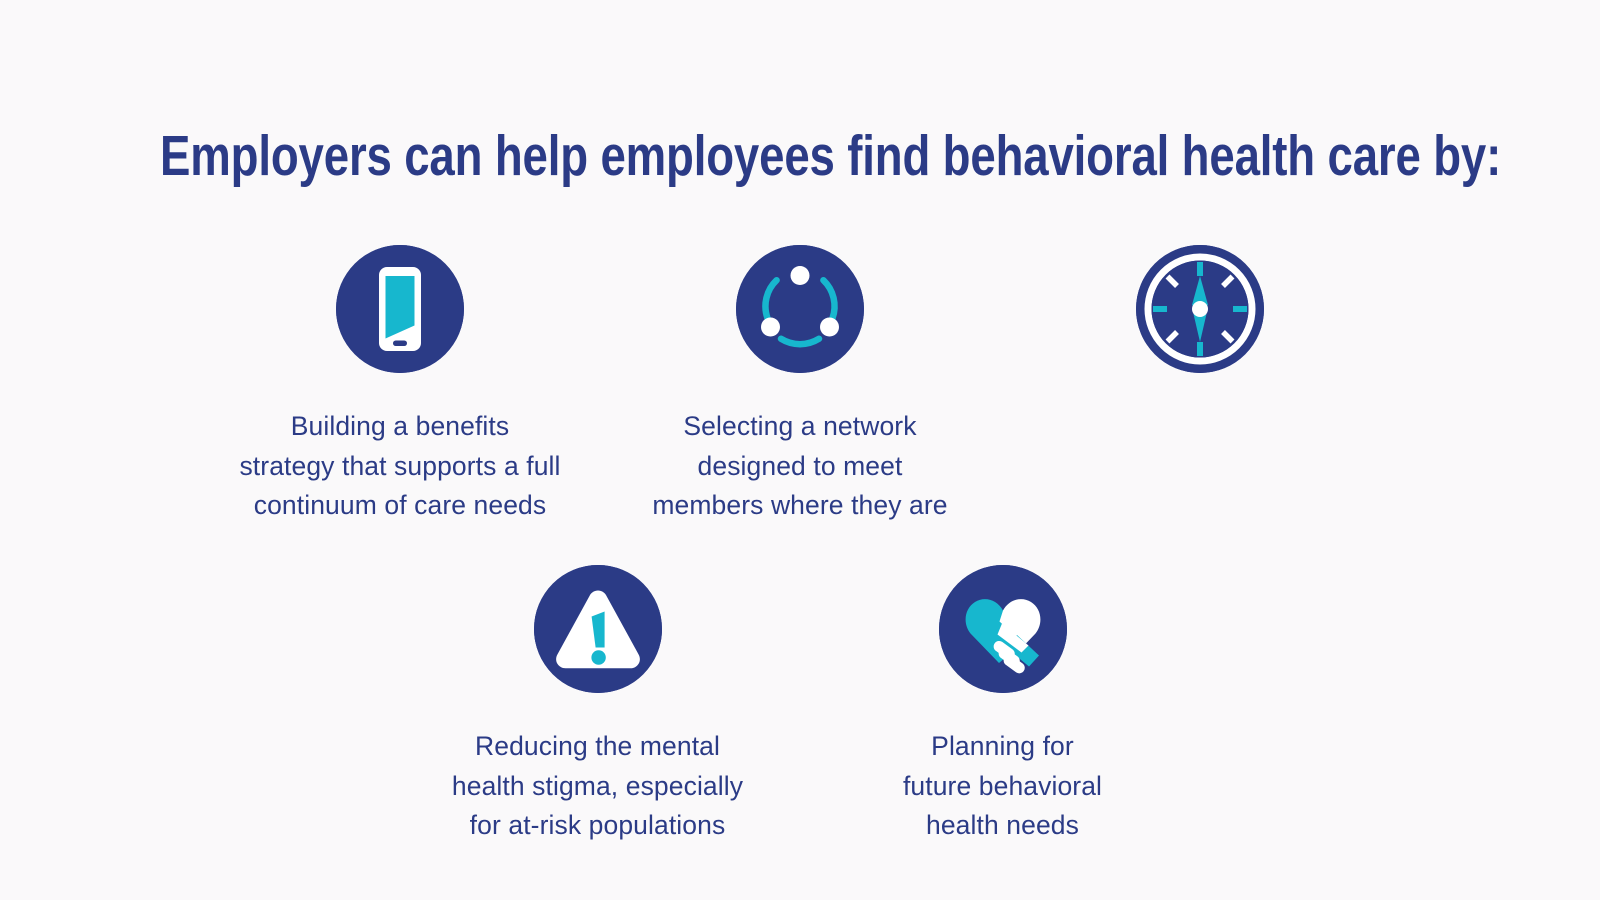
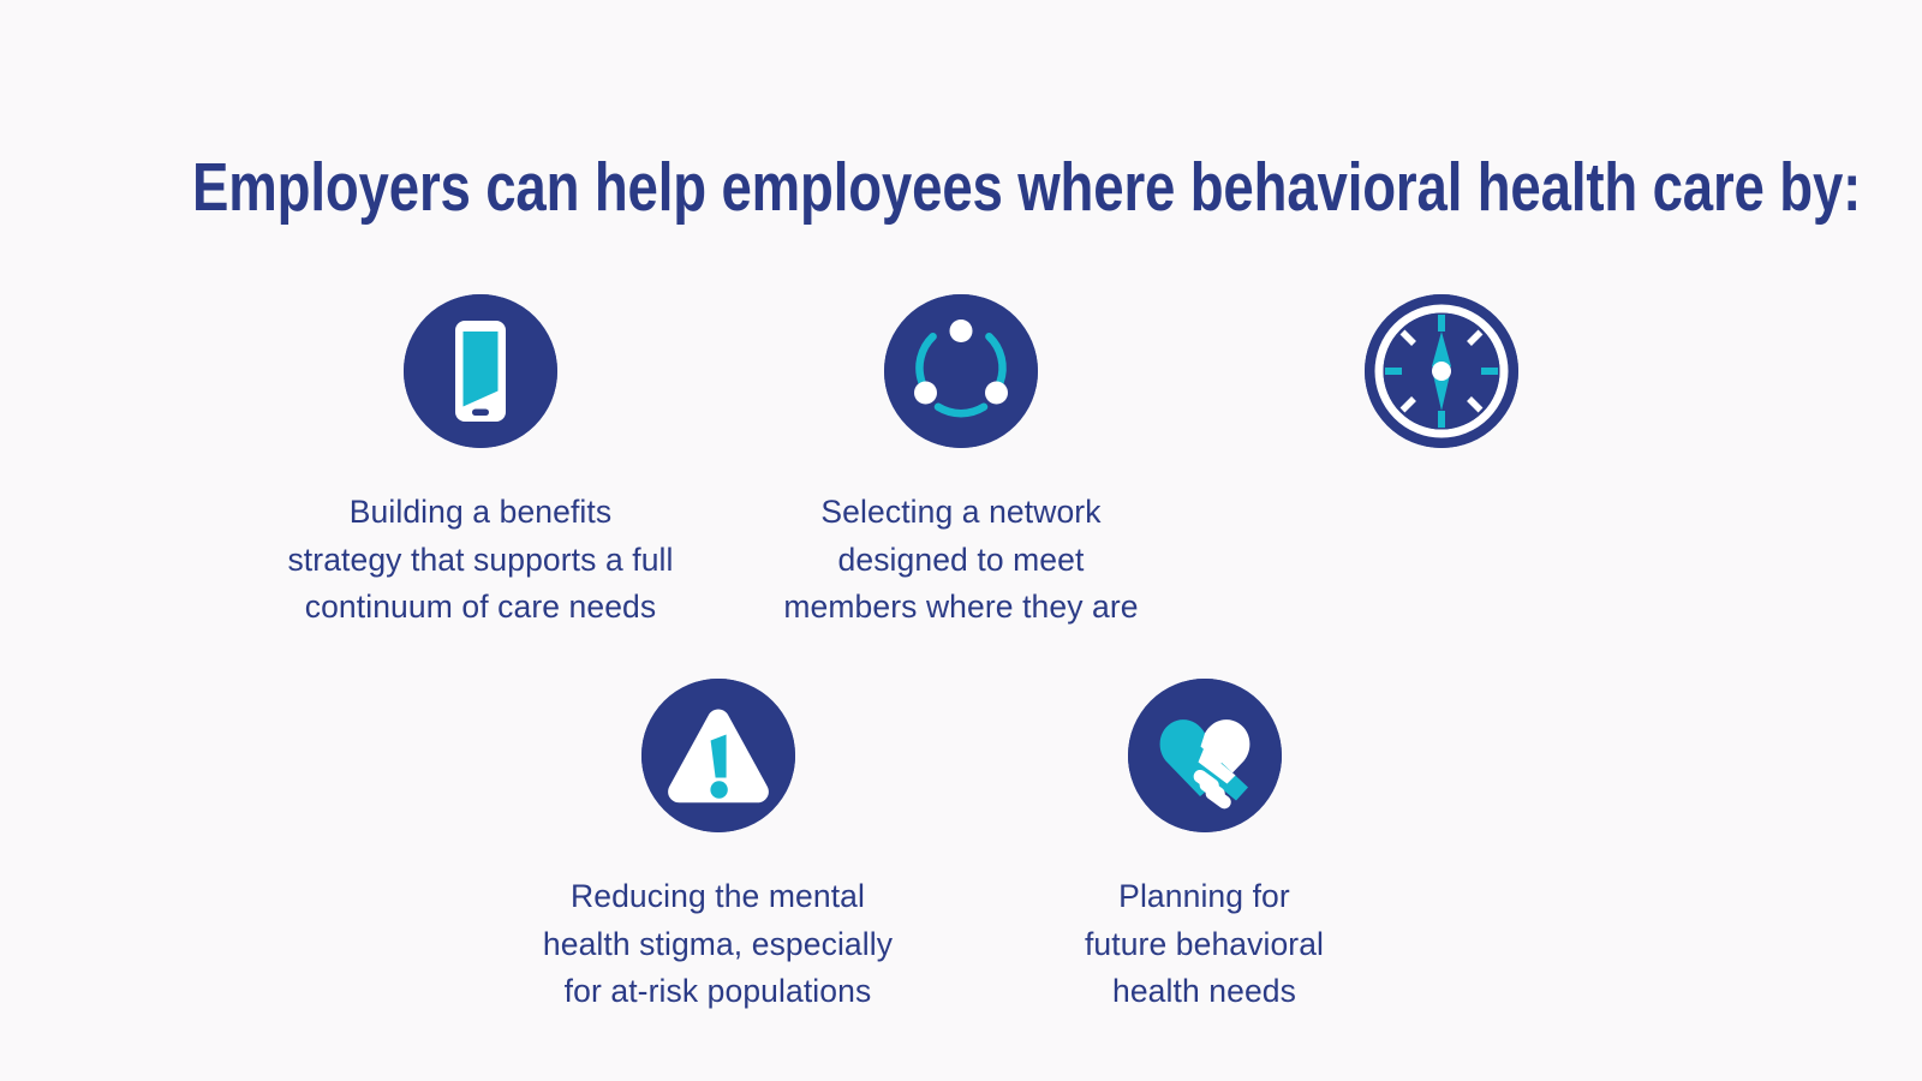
- Employers can help employees find behavioral health care by:
+ Employers can help employees where behavioral health care by:
  Building a benefits
  strategy that supports a full
  continuum of care needs
  Selecting a network
  designed to meet
  members where they are
  Reducing the mental
  health stigma, especially
  for at-risk populations
  Planning for
  future behavioral
  health needs
